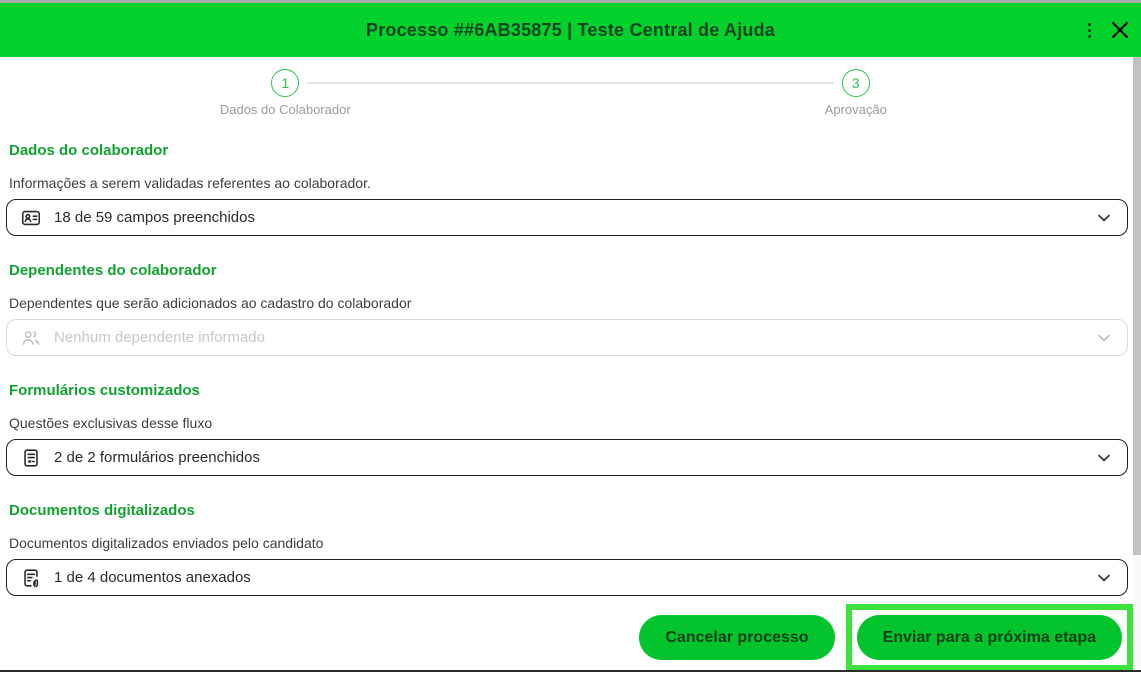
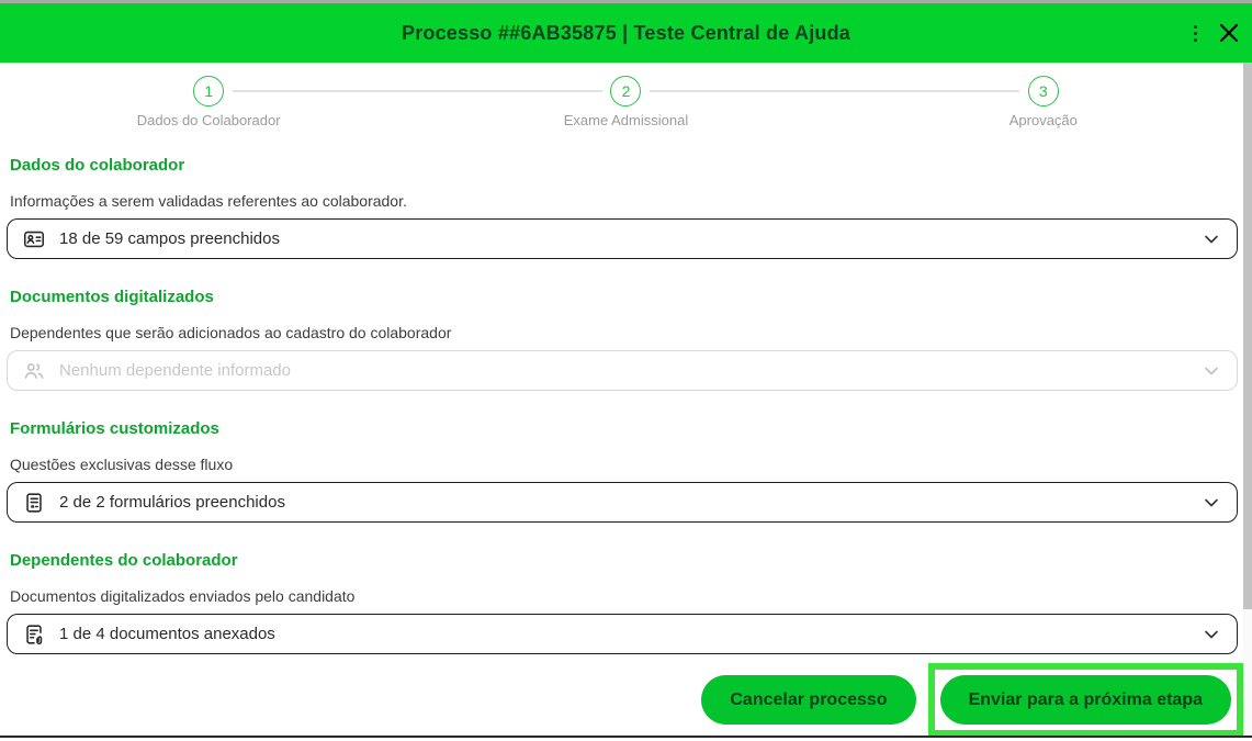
  Processo ##6AB35875 | Teste Central de Ajuda
  1
  Dados do Colaborador
+ 2
+ Exame Admissional
  3
  Aprovação
  Dados do colaborador
  Informações a serem validadas referentes ao colaborador.
  18 de 59 campos preenchidos
- Dependentes do colaborador
+ Documentos digitalizados
  Dependentes que serão adicionados ao cadastro do colaborador
  Nenhum dependente informado
  Formulários customizados
  Questões exclusivas desse fluxo
  2 de 2 formulários preenchidos
- Documentos digitalizados
+ Dependentes do colaborador
  Documentos digitalizados enviados pelo candidato
  1 de 4 documentos anexados
  Cancelar processo
  Enviar para a próxima etapa
